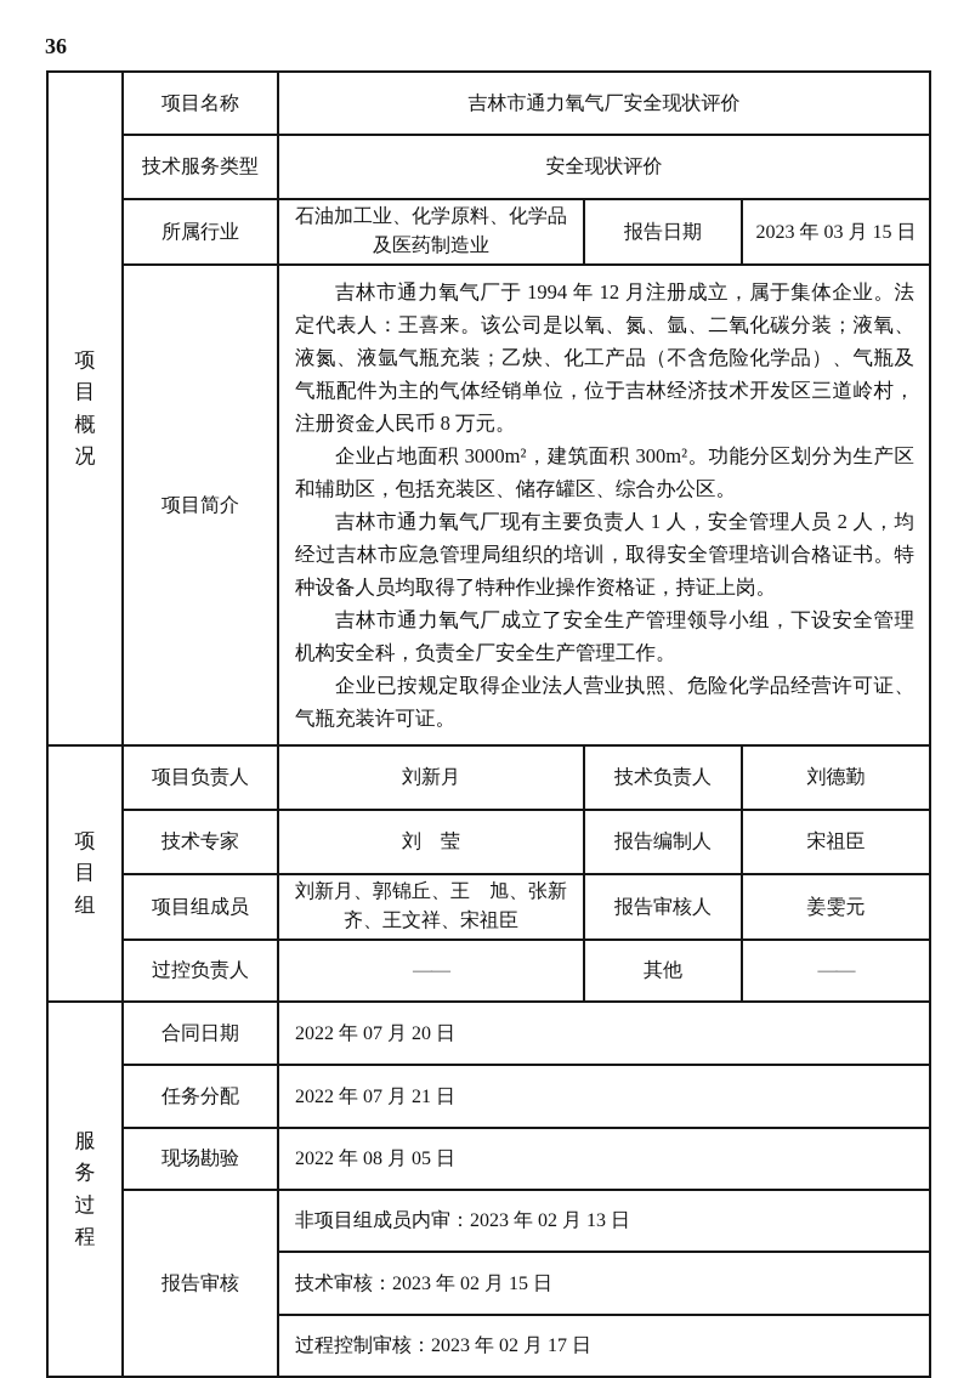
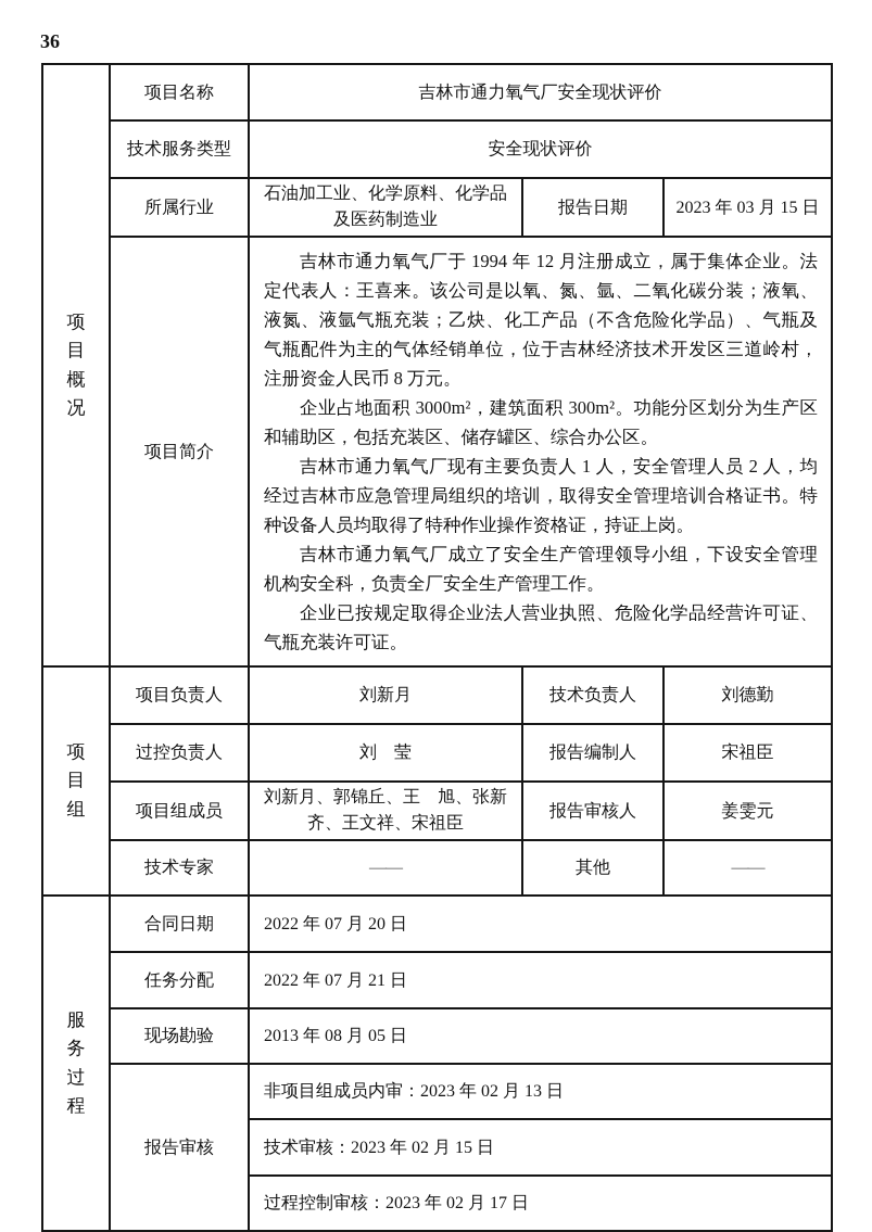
  36
  项目概况	项目名称	吉林市通力氧气厂安全现状评价
  技术服务类型	安全现状评价
  所属行业	石油加工业、化学原料、化学品及医药制造业	报告日期	2023 年 03 月 15 日
  项目简介	吉林市通力氧气厂于 1994 年 12 月注册成立，属于集体企业。法定代表人：王喜来。该公司是以氧、氮、氩、二氧化碳分装；液氧、液氮、液氩气瓶充装；乙炔、化工产品（不含危险化学品）、气瓶及气瓶配件为主的气体经销单位，位于吉林经济技术开发区三道岭村，注册资金人民币 8 万元。 企业占地面积 3000m²，建筑面积 300m²。功能分区划分为生产区和辅助区，包括充装区、储存罐区、综合办公区。 吉林市通力氧气厂现有主要负责人 1 人，安全管理人员 2 人，均经过吉林市应急管理局组织的培训，取得安全管理培训合格证书。特种设备人员均取得了特种作业操作资格证，持证上岗。 吉林市通力氧气厂成立了安全生产管理领导小组，下设安全管理机构安全科，负责全厂安全生产管理工作。 企业已按规定取得企业法人营业执照、危险化学品经营许可证、气瓶充装许可证。
  项目组	项目负责人	刘新月	技术负责人	刘德勤
- 技术专家	刘 莹	报告编制人	宋祖臣
+ 过控负责人	刘 莹	报告编制人	宋祖臣
  项目组成员	刘新月、郭锦丘、王 旭、张新齐、王文祥、宋祖臣	报告审核人	姜雯元
- 过控负责人	——	其他	——
+ 技术专家	——	其他	——
  服务过程	合同日期	2022 年 07 月 20 日
  任务分配	2022 年 07 月 21 日
- 现场勘验	2022 年 08 月 05 日
+ 现场勘验	2013 年 08 月 05 日
  报告审核	非项目组成员内审：2023 年 02 月 13 日
  技术审核：2023 年 02 月 15 日
  过程控制审核：2023 年 02 月 17 日
